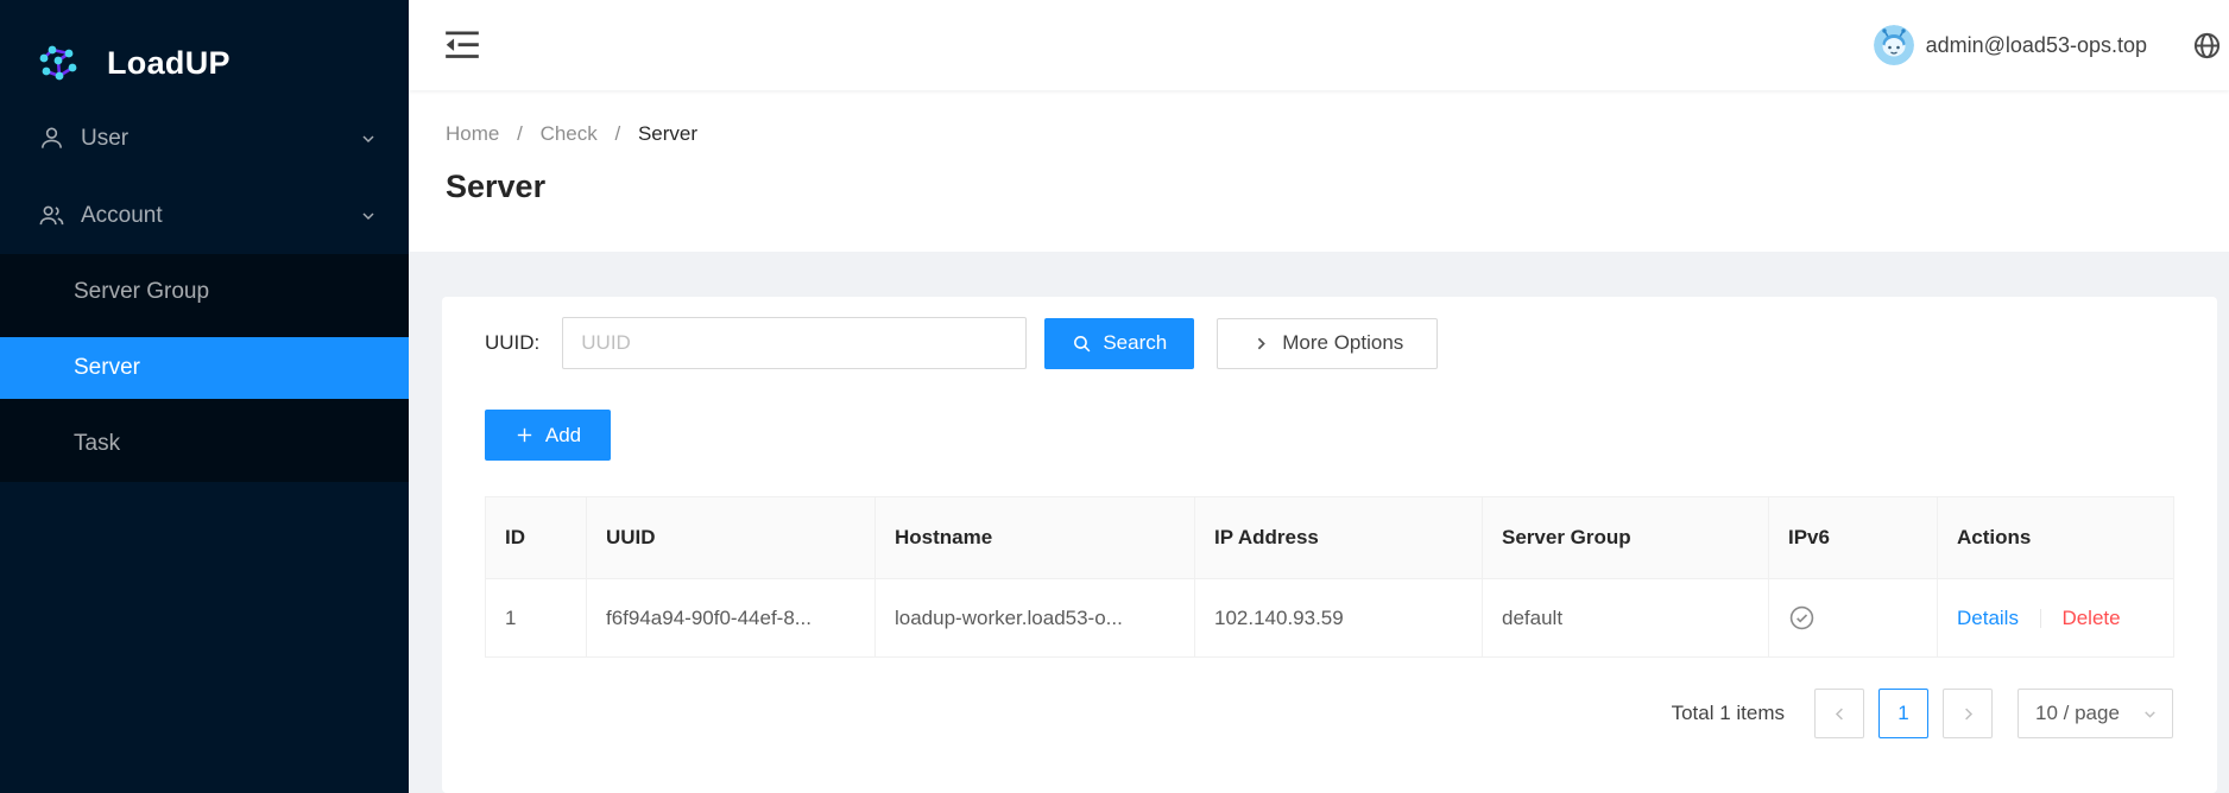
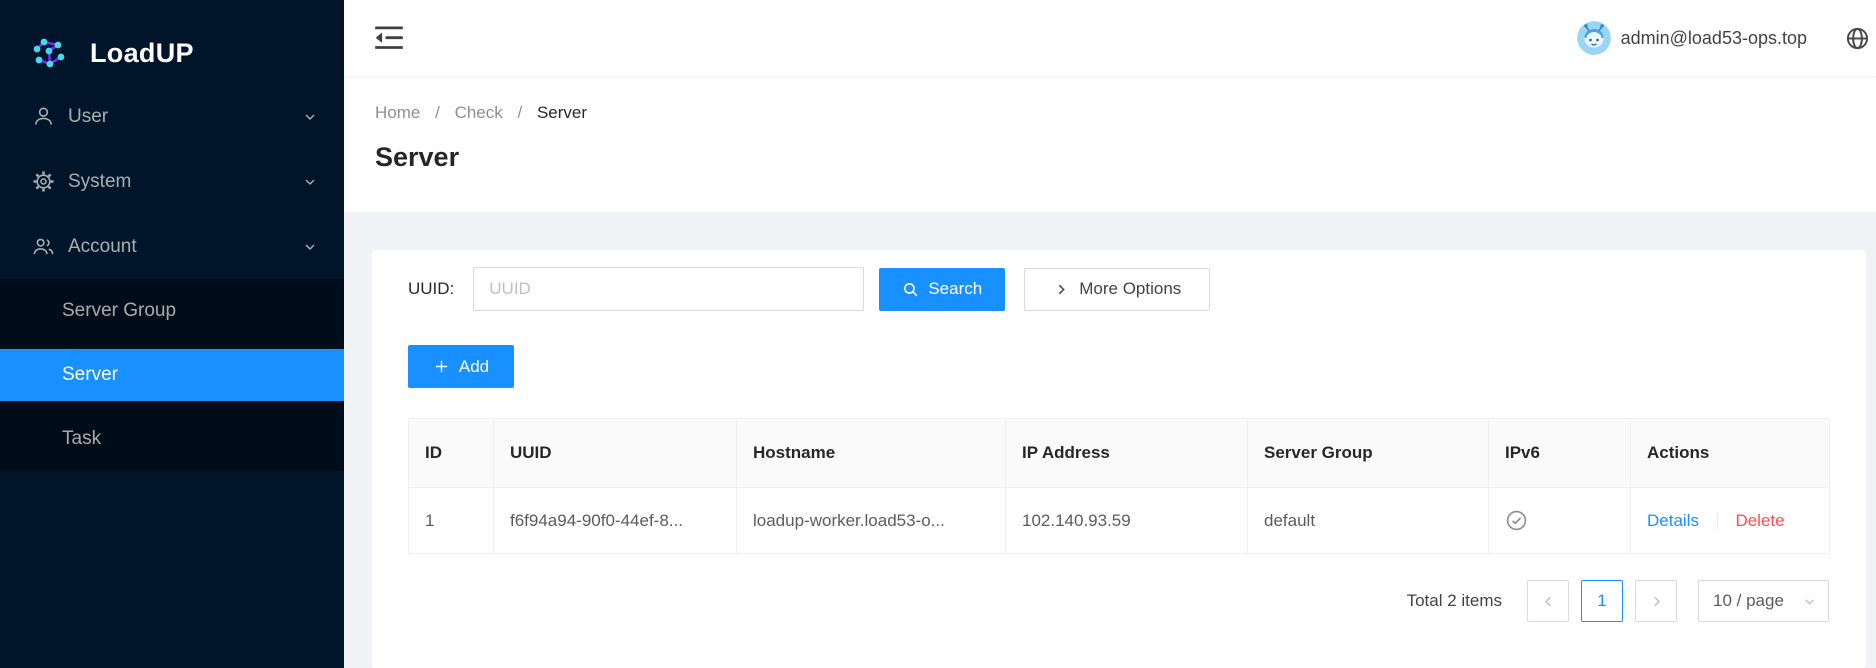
  LoadUP
  User
+ System
  Account
  Server Group
  Server
  Task
  admin@load53-ops.top
  Home / Check / Server
  Server
  UUID:
  UUID
  Search
  More Options
  Add
  ID	UUID	Hostname	IP Address	Server Group	IPv6	Actions
  1	f6f94a94-90f0-44ef-8...	loadup-worker.load53-o...	102.140.93.59	default		Details Delete
- Total 1 items
+ Total 2 items
  1
  10 / page
